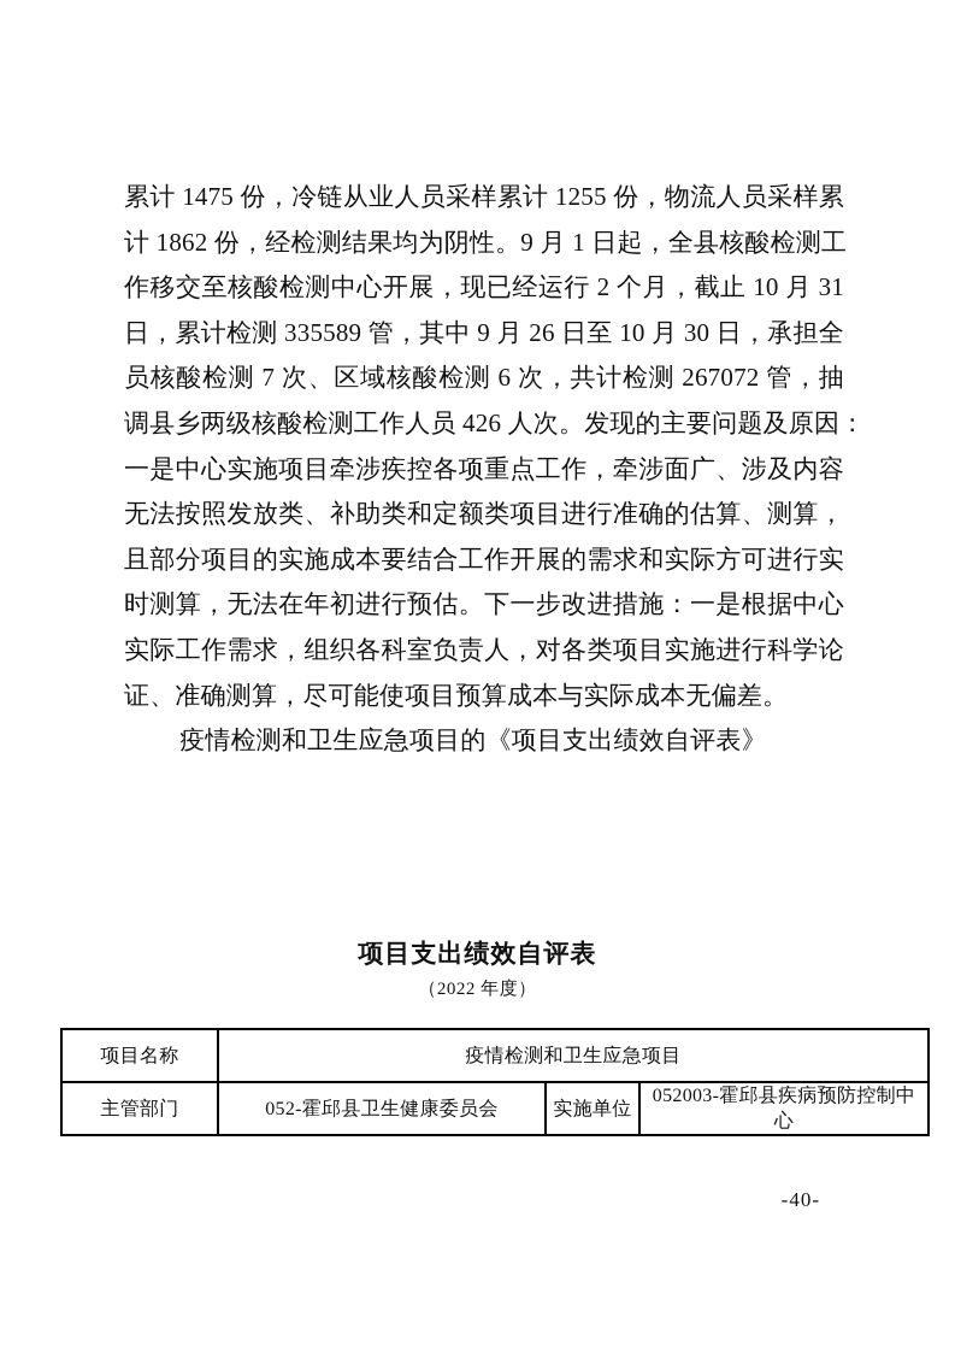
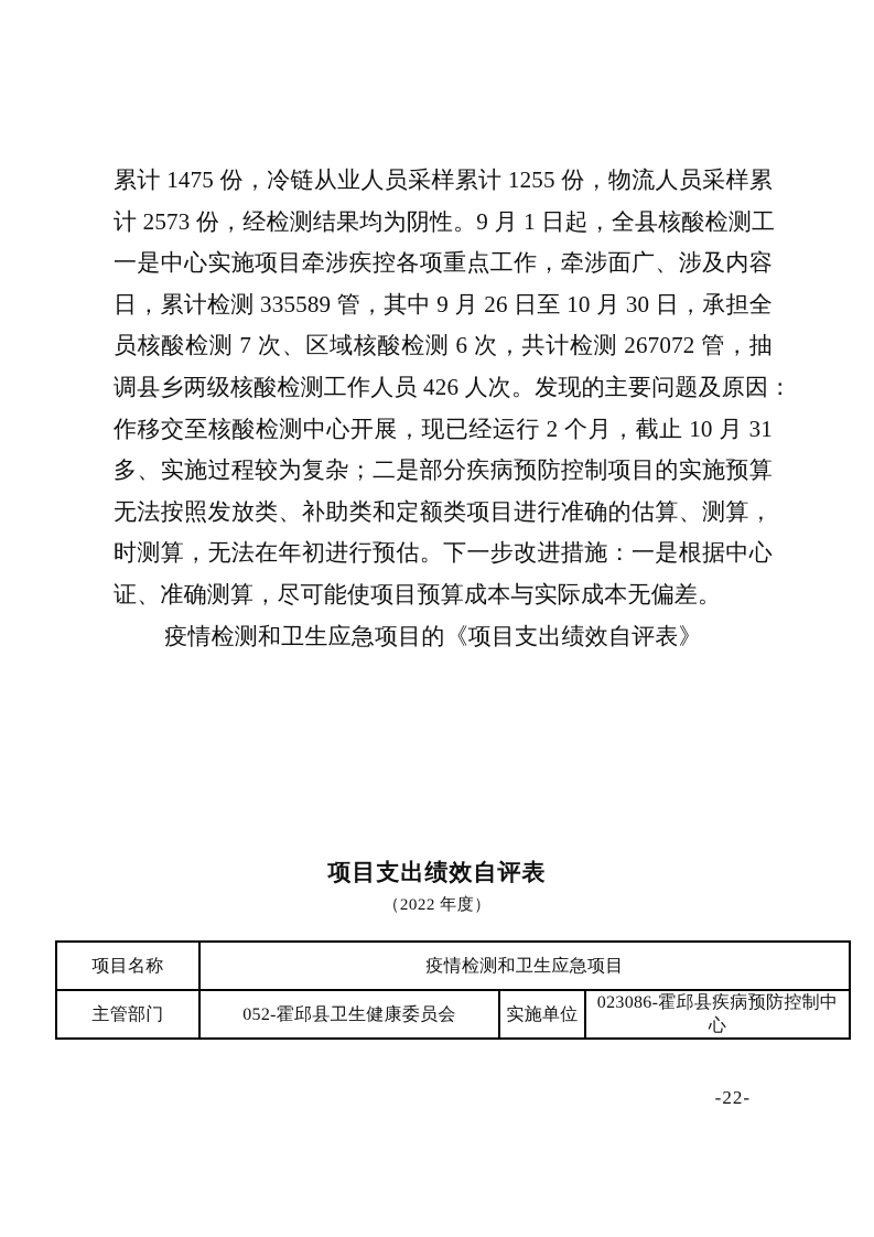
  累计 1475 份，冷链从业人员采样累计 1255 份，物流人员采样累
- 计 1862 份，经检测结果均为阴性。9 月 1 日起，全县核酸检测工
+ 计 2573 份，经检测结果均为阴性。9 月 1 日起，全县核酸检测工
- 作移交至核酸检测中心开展，现已经运行 2 个月，截止 10 月 31
+ 一是中心实施项目牵涉疾控各项重点工作，牵涉面广、涉及内容
  日，累计检测 335589 管，其中 9 月 26 日至 10 月 30 日，承担全
  员核酸检测 7 次、区域核酸检测 6 次，共计检测 267072 管，抽
  调县乡两级核酸检测工作人员 426 人次。发现的主要问题及原因：
- 一是中心实施项目牵涉疾控各项重点工作，牵涉面广、涉及内容
+ 作移交至核酸检测中心开展，现已经运行 2 个月，截止 10 月 31
+ 多、实施过程较为复杂；二是部分疾病预防控制项目的实施预算
  无法按照发放类、补助类和定额类项目进行准确的估算、测算，
- 且部分项目的实施成本要结合工作开展的需求和实际方可进行实
  时测算，无法在年初进行预估。下一步改进措施：一是根据中心
- 实际工作需求，组织各科室负责人，对各类项目实施进行科学论
  证、准确测算，尽可能使项目预算成本与实际成本无偏差。
  疫情检测和卫生应急项目的《项目支出绩效自评表》
  项目支出绩效自评表
  （2022 年度）
  项目名称	疫情检测和卫生应急项目
- 主管部门	052-霍邱县卫生健康委员会	实施单位	052003-霍邱县疾病预防控制中心
+ 主管部门	052-霍邱县卫生健康委员会	实施单位	023086-霍邱县疾病预防控制中心
- -40-
+ -22-
